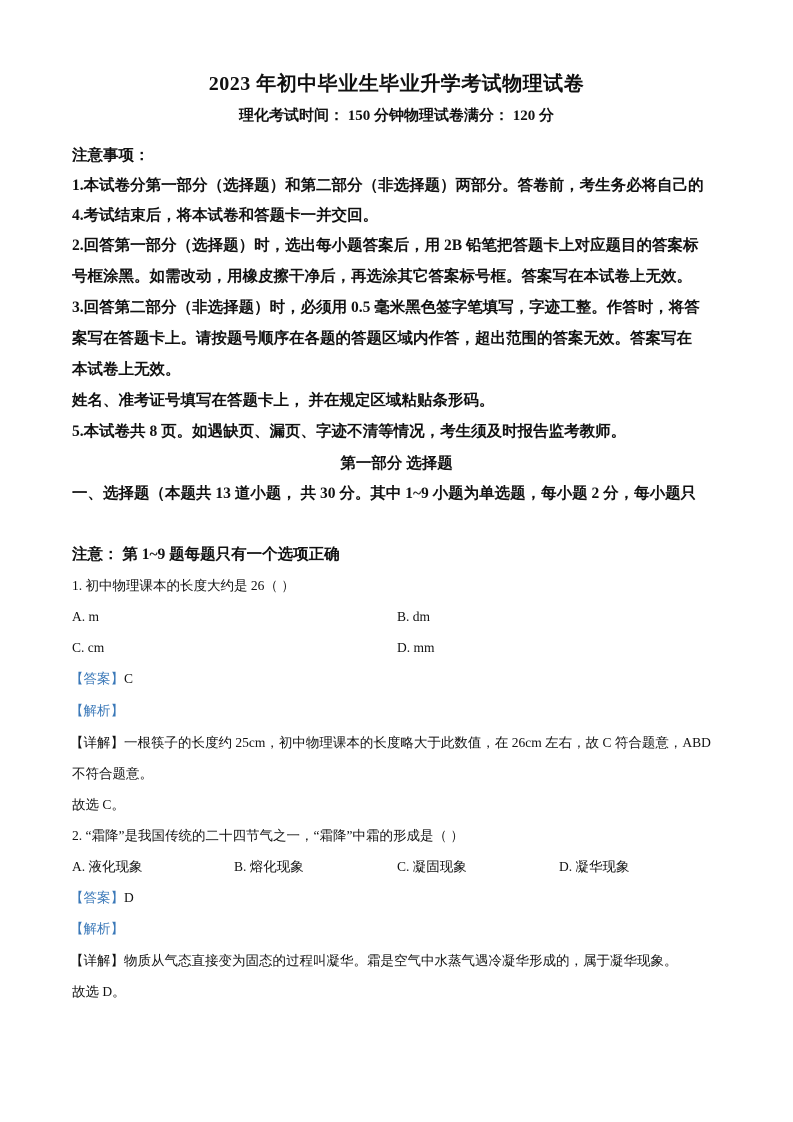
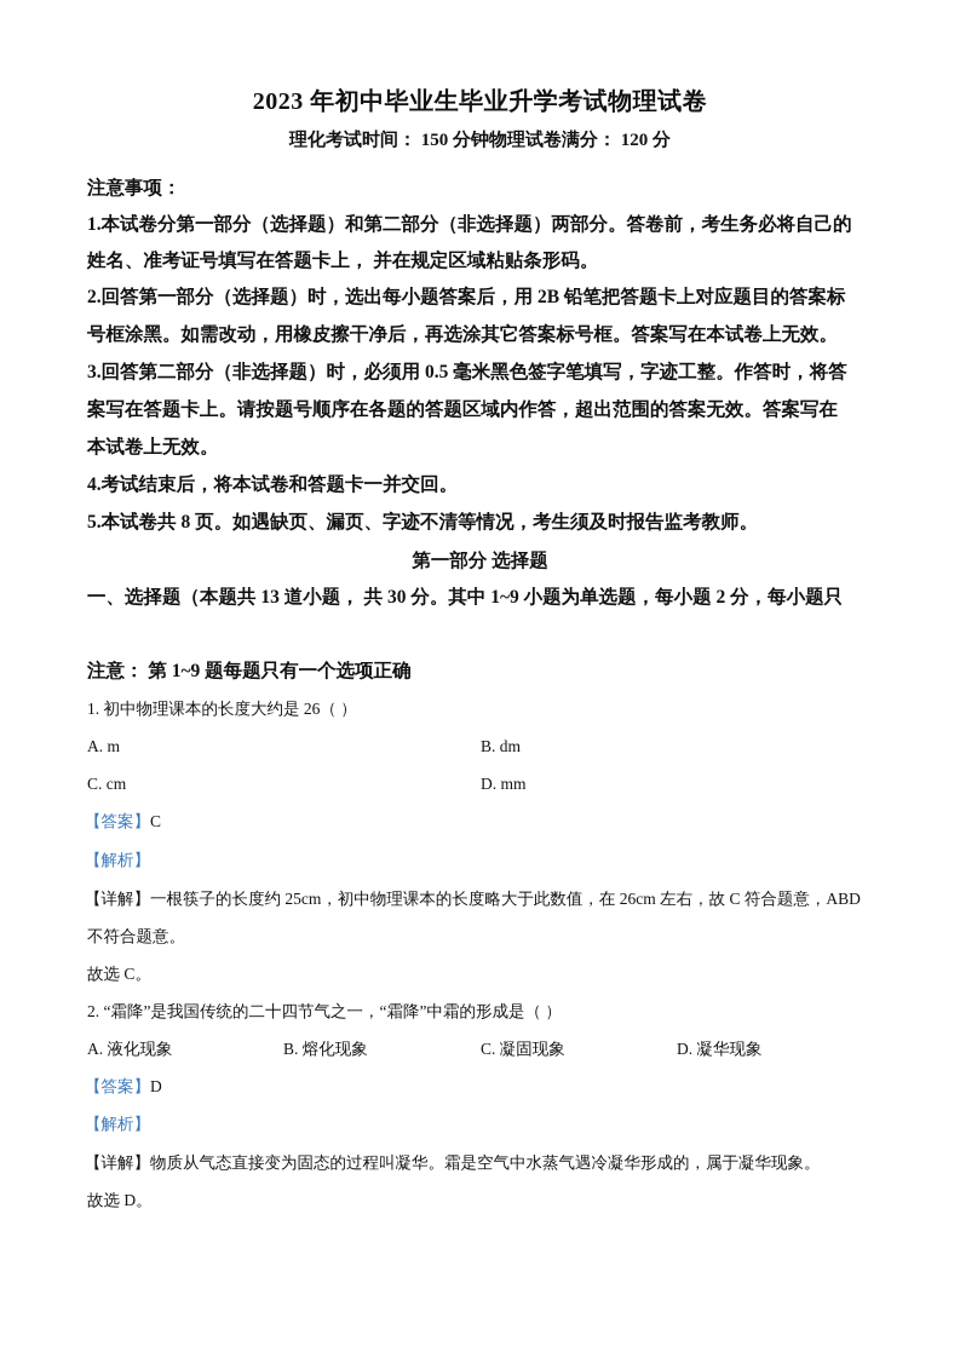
  2023 年初中毕业生毕业升学考试物理试卷
  理化考试时间： 150 分钟物理试卷满分： 120 分
  注意事项：
  1.本试卷分第一部分（选择题）和第二部分（非选择题）两部分。答卷前，考生务必将自己的
- 4.考试结束后，将本试卷和答题卡一并交回。
+ 姓名、准考证号填写在答题卡上， 并在规定区域粘贴条形码。
  2.回答第一部分（选择题）时，选出每小题答案后，用 2B 铅笔把答题卡上对应题目的答案标
  号框涂黑。如需改动，用橡皮擦干净后，再选涂其它答案标号框。答案写在本试卷上无效。
  3.回答第二部分（非选择题）时，必须用 0.5 毫米黑色签字笔填写，字迹工整。作答时，将答
  案写在答题卡上。请按题号顺序在各题的答题区域内作答，超出范围的答案无效。答案写在
  本试卷上无效。
- 姓名、准考证号填写在答题卡上， 并在规定区域粘贴条形码。
+ 4.考试结束后，将本试卷和答题卡一并交回。
  5.本试卷共 8 页。如遇缺页、漏页、字迹不清等情况，考生须及时报告监考教师。
  第一部分 选择题
  一、选择题（本题共 13 道小题， 共 30 分。其中 1~9 小题为单选题，每小题 2 分，每小题只
  注意： 第 1~9 题每题只有一个选项正确
  1. 初中物理课本的长度大约是 26（ ）
  A. m
  B. dm
  C. cm
  D. mm
  【答案】C
  【解析】
  【详解】一根筷子的长度约 25cm，初中物理课本的长度略大于此数值，在 26cm 左右，故 C 符合题意，ABD
  不符合题意。
  故选 C。
  2. “霜降”是我国传统的二十四节气之一，“霜降”中霜的形成是（ ）
  A. 液化现象
  B. 熔化现象
  C. 凝固现象
  D. 凝华现象
  【答案】D
  【解析】
  【详解】物质从气态直接变为固态的过程叫凝华。霜是空气中水蒸气遇冷凝华形成的，属于凝华现象。
  故选 D。
